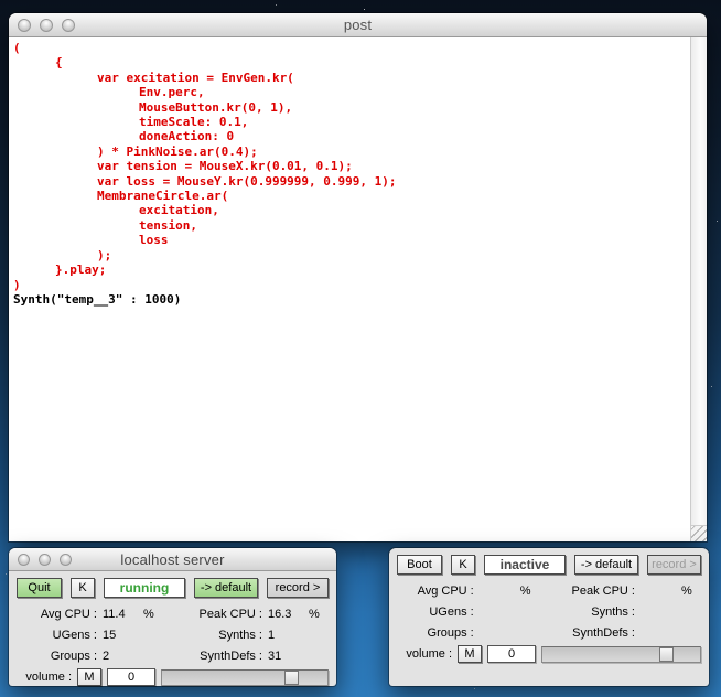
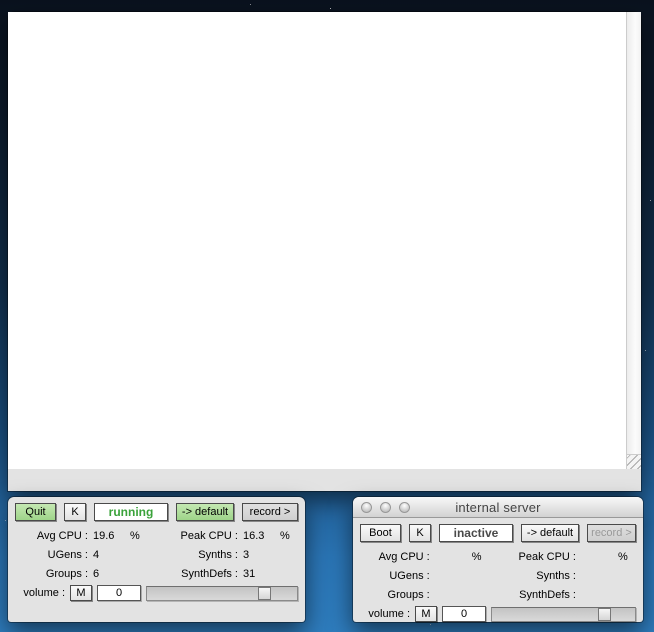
- post
- (
- {
- var excitation = EnvGen.kr(
- Env.perc,
- MouseButton.kr(0, 1),
- timeScale: 0.1,
- doneAction: 0
- ) * PinkNoise.ar(0.4);
- var tension = MouseX.kr(0.01, 0.1);
- var loss = MouseY.kr(0.999999, 0.999, 1);
- MembraneCircle.ar(
- excitation,
- tension,
- loss
- );
- }.play;
- )
- Synth("temp__3" : 1000)
- localhost server
  Quit
  K
  running
  -> default
  record >
  Avg CPU :
- 11.4
+ 19.6
  %
  Peak CPU :
  16.3
  %
  UGens :
- 15
+ 4
  Synths :
- 1
+ 3
  Groups :
- 2
+ 6
  SynthDefs :
  31
  volume :
  M
  0
+ internal server
  Boot
  K
  inactive
  -> default
  record >
  Avg CPU :
  %
  Peak CPU :
  %
  UGens :
  Synths :
  Groups :
  SynthDefs :
  volume :
  M
  0
